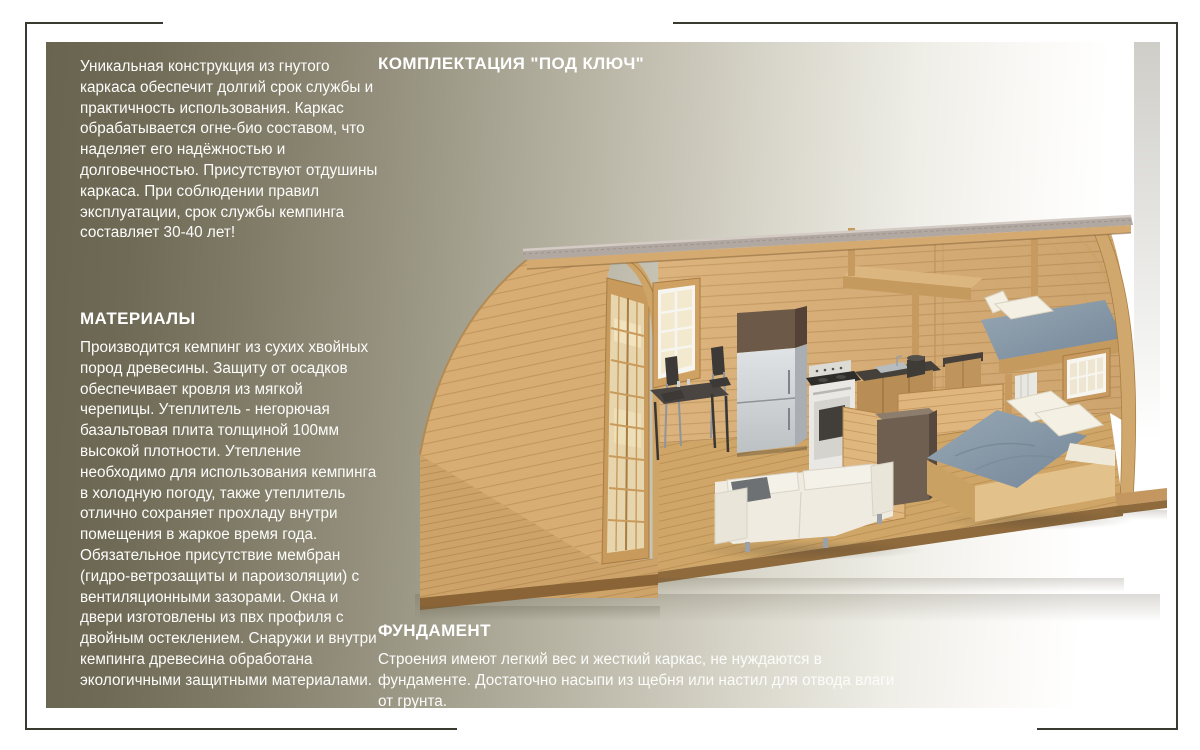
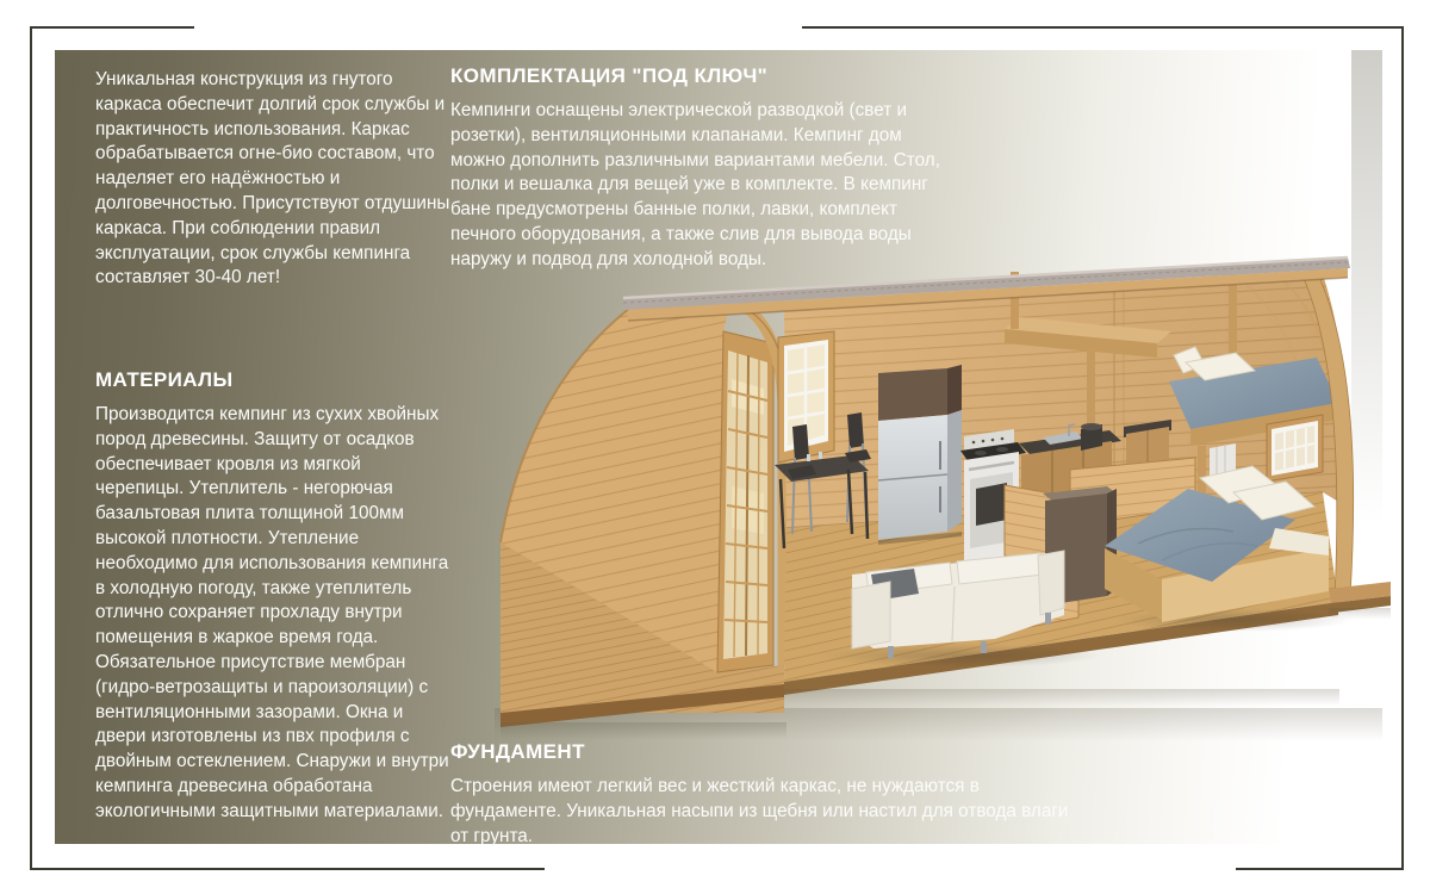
  Уникальная конструкция из гнутого каркаса обеспечит долгий срок службы и практичность использования. Каркас обрабатывается огне-био составом, что наделяет его надёжностью и долговечностью. Присутствуют отдушины каркаса. При соблюдении правил эксплуатации, срок службы кемпинга составляет 30-40 лет!
  МАТЕРИАЛЫ
  Производится кемпинг из сухих хвойных пород древесины. Защиту от осадков обеспечивает кровля из мягкой черепицы. Утеплитель - негорючая базальтовая плита толщиной 100мм высокой плотности. Утепление необходимо для использования кемпинга в холодную погоду, также утеплитель отлично сохраняет прохладу внутри помещения в жаркое время года. Обязательное присутствие мембран (гидро-ветрозащиты и пароизоляции) с вентиляционными зазорами. Окна и двери изготовлены из пвх профиля с двойным остеклением. Снаружи и внутри кемпинга древесина обработана экологичными защитными материалами.
  КОМПЛЕКТАЦИЯ "ПОД КЛЮЧ"
+ Кемпинги оснащены электрической разводкой (свет и розетки), вентиляционными клапанами. Кемпинг дом можно дополнить различными вариантами мебели. Стол, полки и вешалка для вещей уже в комплекте. В кемпинг бане предусмотрены банные полки, лавки, комплект печного оборудования, а также слив для вывода воды наружу и подвод для холодной воды.
  ФУНДАМЕНТ
- Строения имеют легкий вес и жесткий каркас, не нуждаются в фундаменте. Достаточно насыпи из щебня или настил для отвода влаги от грунта.
+ Строения имеют легкий вес и жесткий каркас, не нуждаются в фундаменте. Уникальная насыпи из щебня или настил для отвода влаги от грунта.
